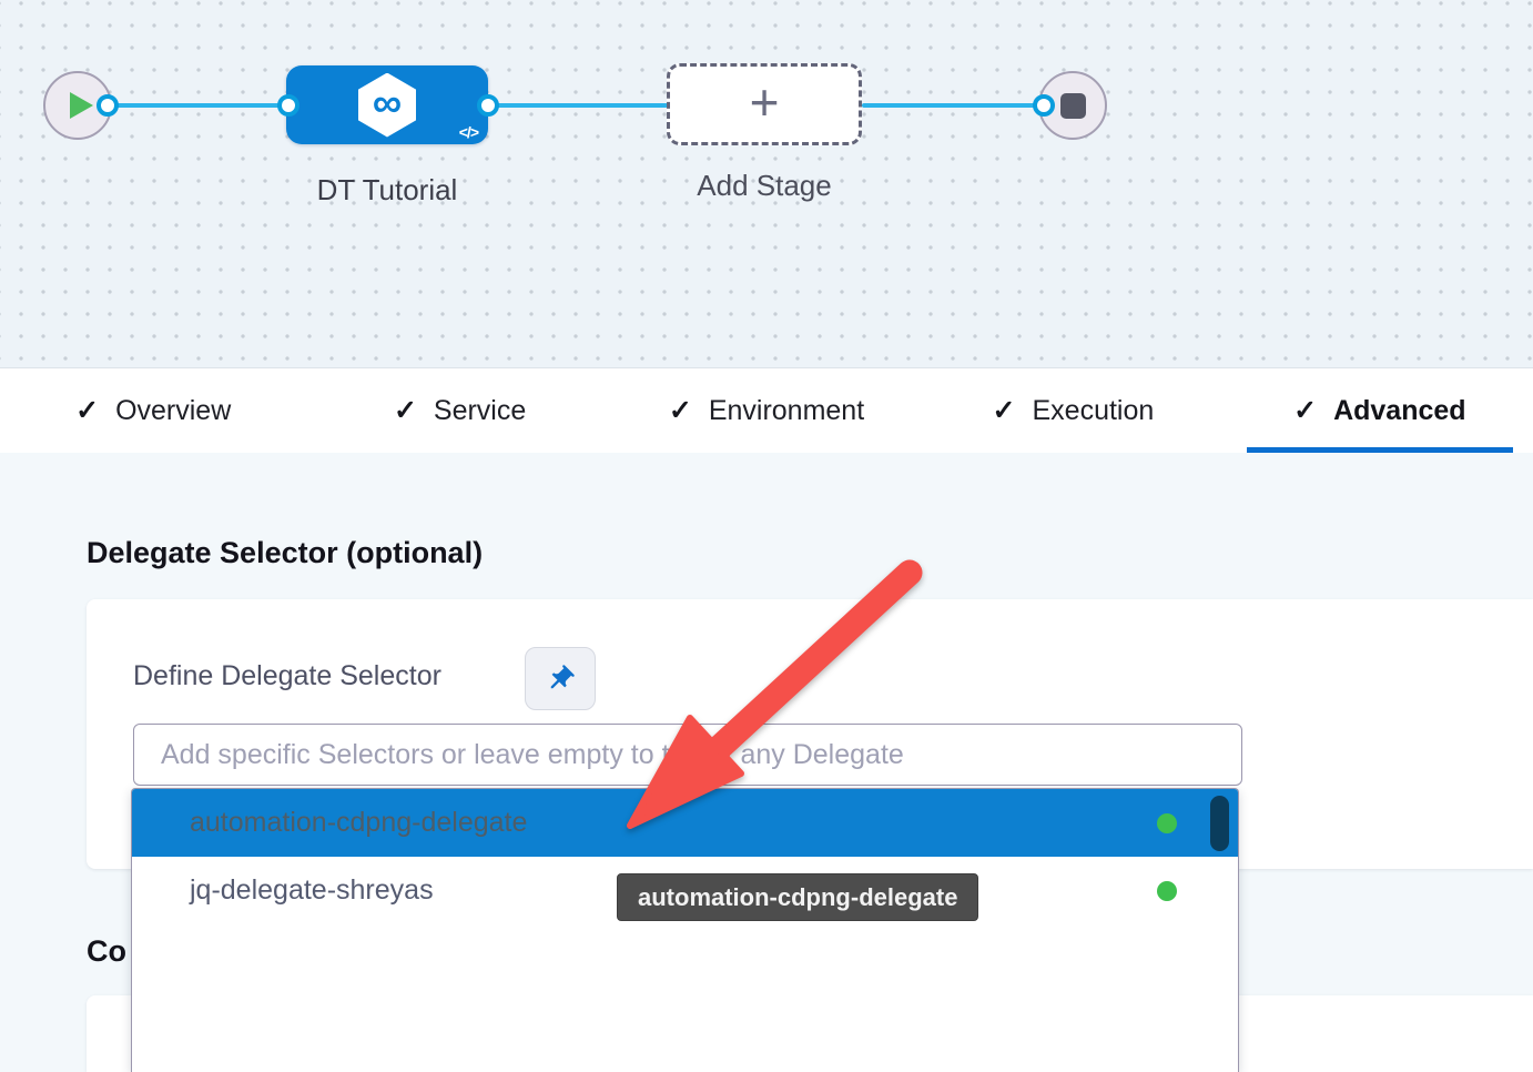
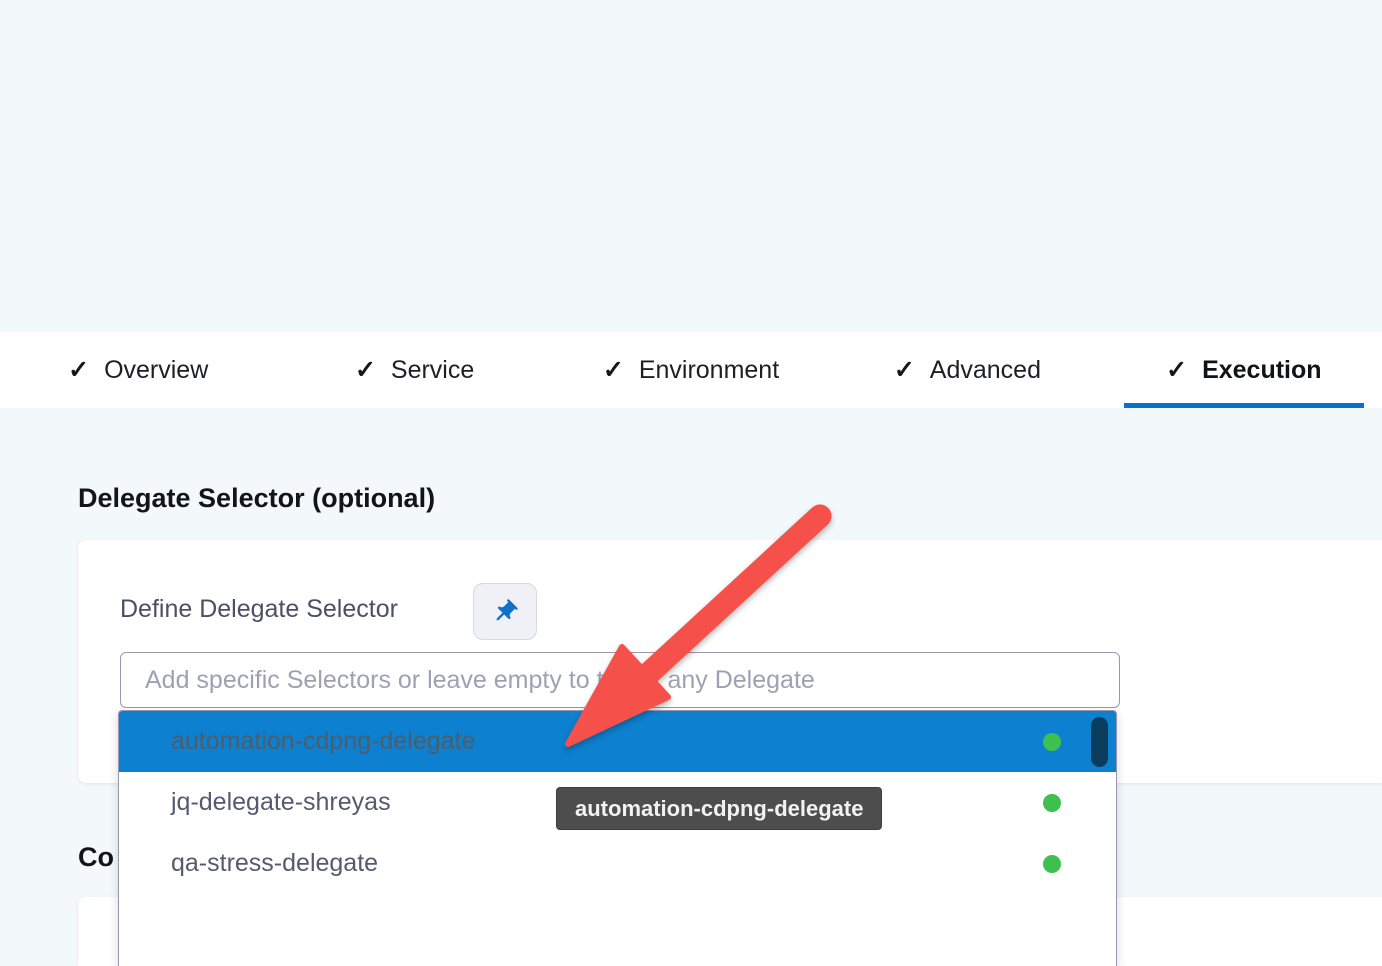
- ∞
- </>
- DT Tutorial
- +
- Add Stage
  ✓
  Overview
  ✓
  Service
  ✓
  Environment
  ✓
- Execution
+ Advanced
  ✓
- Advanced
+ Execution
  Delegate Selector (optional)
  Define Delegate Selector
  Add specific Selectors or leave empty to t any Delegate
  Co
  automation-cdpng-delegate
  jq-delegate-shreyas
+ qa-stress-delegate
  automation-cdpng-delegate
